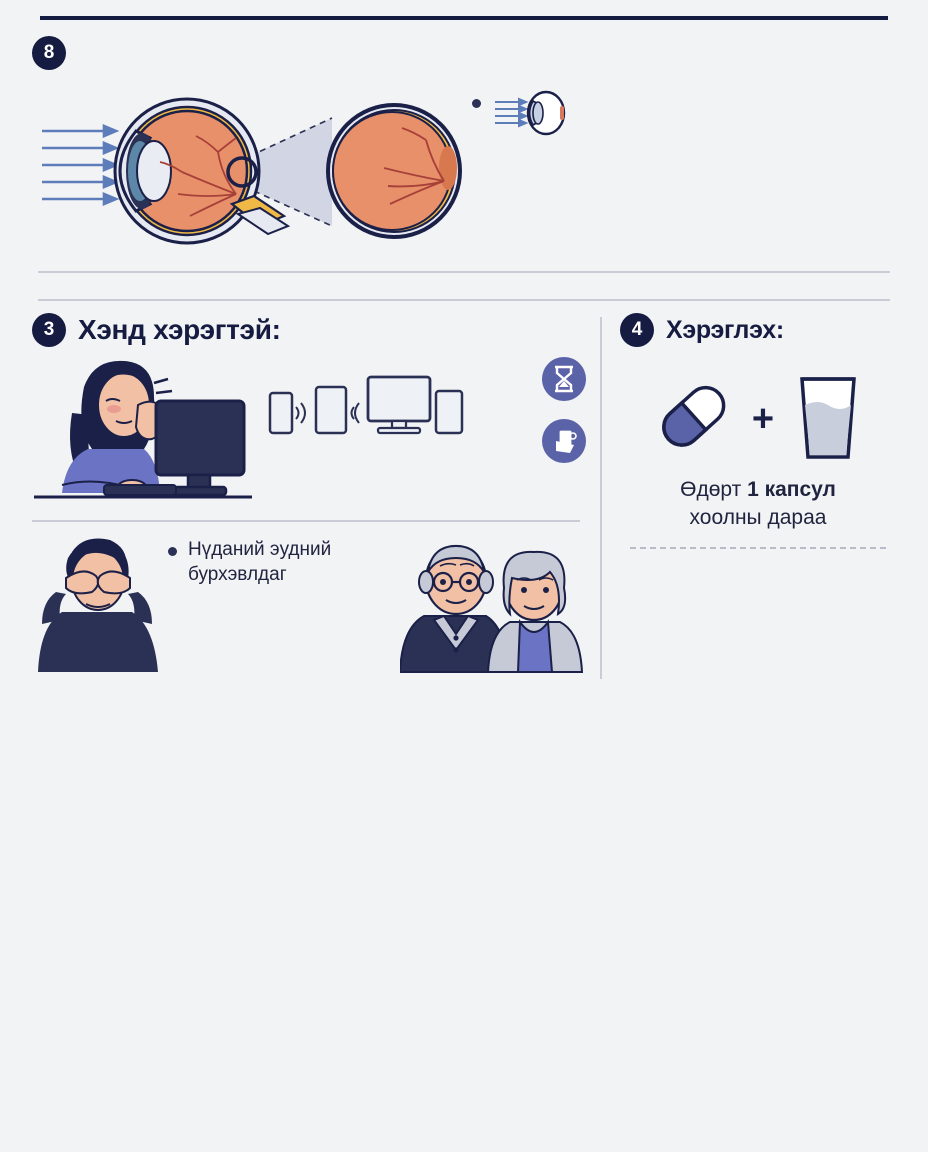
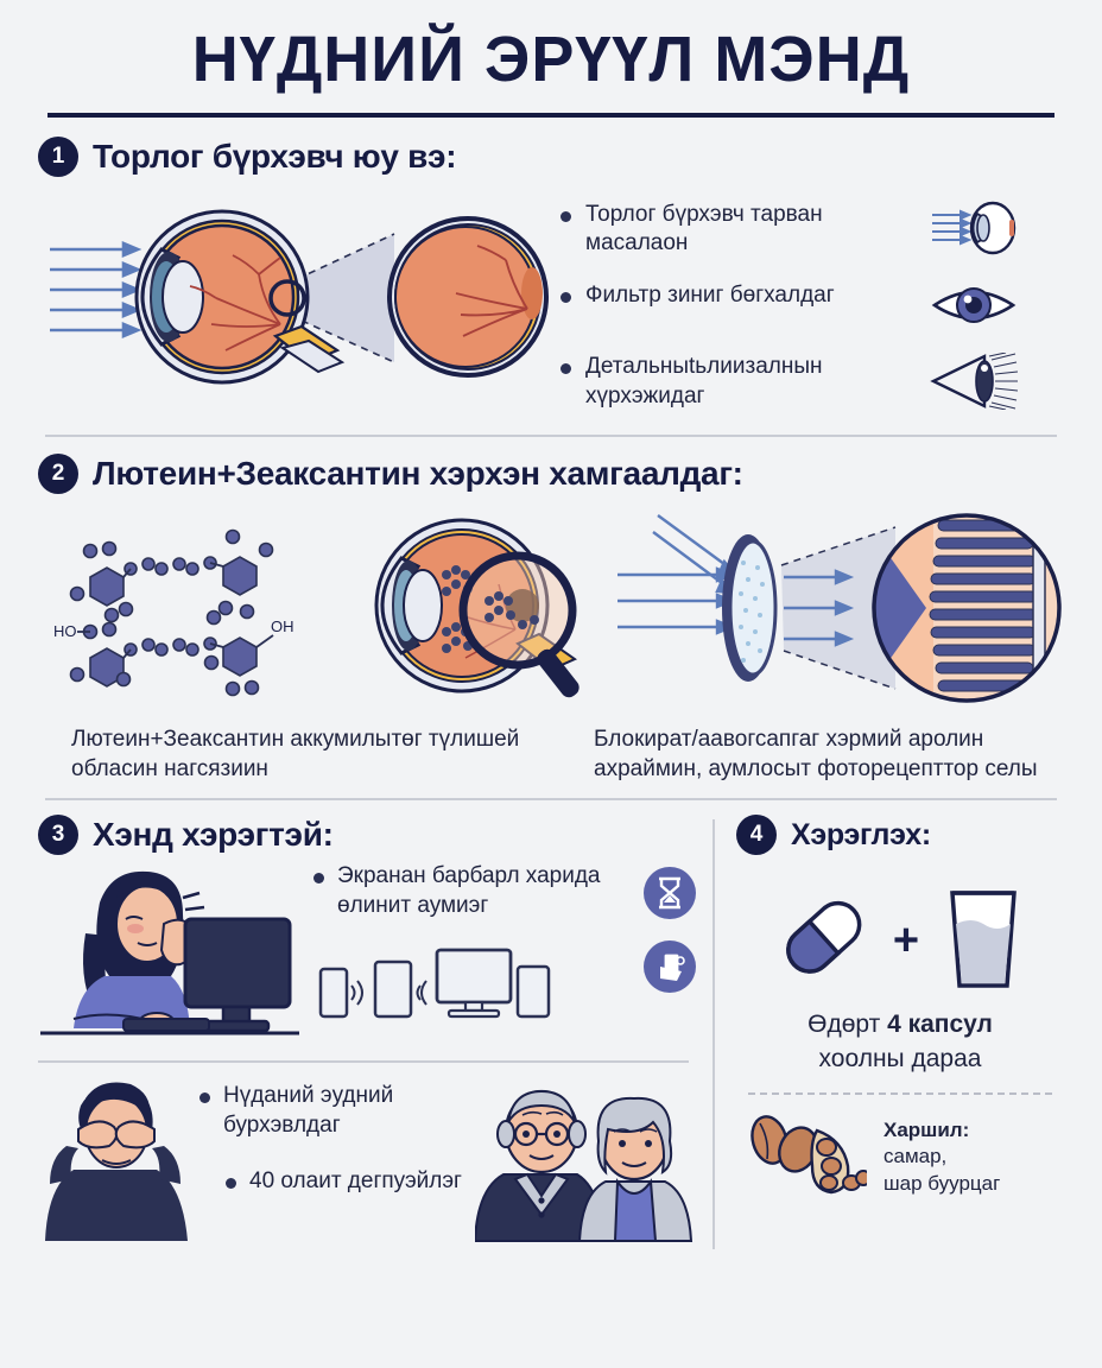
+ НҮДНИЙ ЭРҮҮЛ МЭНД
- 8
+ 1
+ Торлог бүрхэвч юу вэ:
+ Торлог бүрхэвч тарван масалаон
+ Фильтр зиниг бөгхалдаг
+ Детальныtьлиизалнын хүрхэжидаг
+ 2
+ Лютеин+Зеаксантин хэрхэн хамгаалдаг:
+ HO
+ OH
+ Лютеин+Зеаксантин аккумилытөг түлишей обласин нагсязиин
+ Блокират/аавогсапгаг хэрмий аролин ахраймин, аумлосыт фоторецепттор селы
  3
  Хэнд хэрэгтэй:
+ Экранан барбарл харида өлинит аумиэг
  Нүданий эудний бурхэвлдаг
+ 40 олаит дегпуэйлэг
  4
  Хэрэглэх:
  +
- Өдөрт 1 капсул
+ Өдөрт 4 капсул
  хоолны дараа
+ Харшил:
+ самар,
+ шар буурцаг
